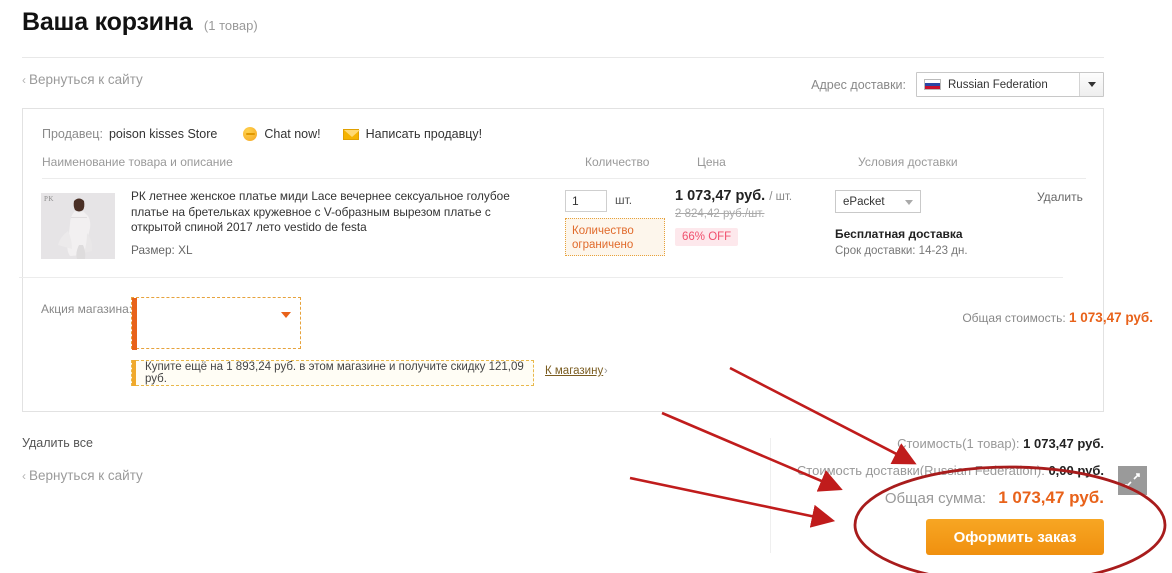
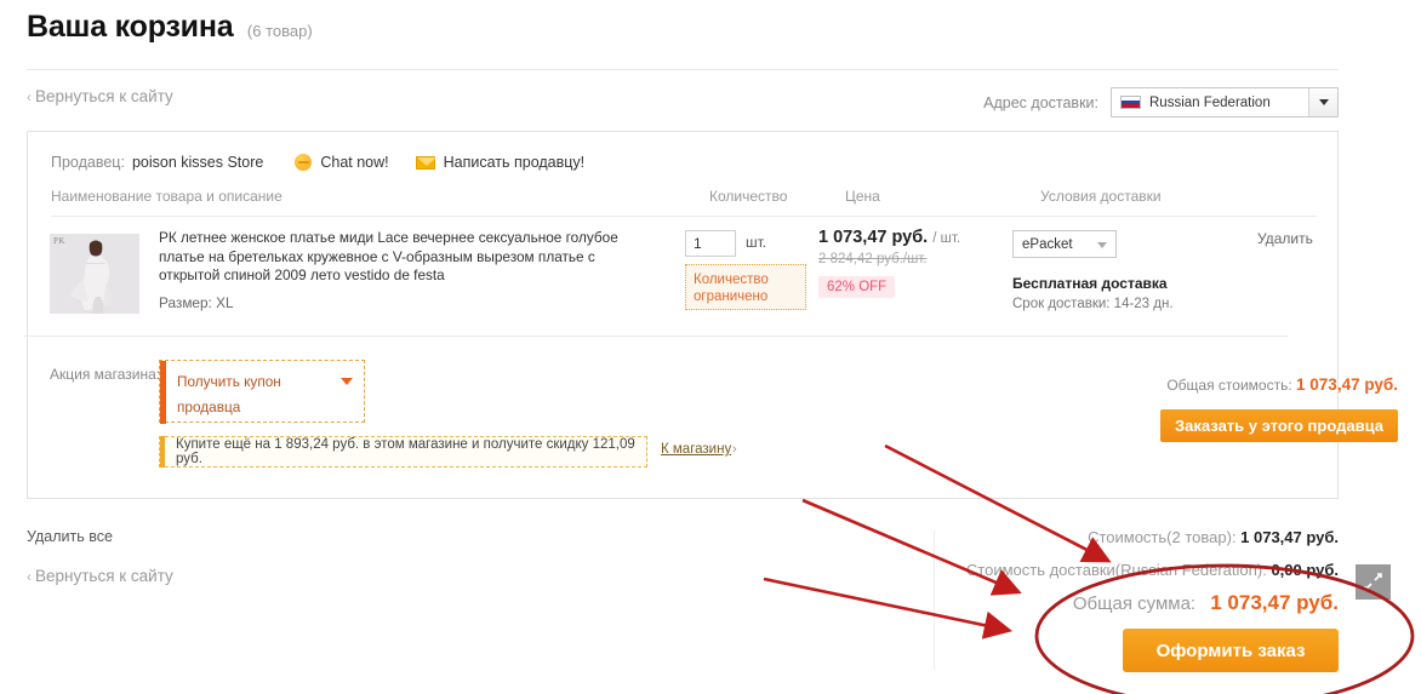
- Ваша корзина (1 товар)
+ Ваша корзина (6 товар)
  ‹ Вернуться к сайту
  Адрес доставки:
  Russian Federation
  Продавец:
  poison kisses Store
  Chat now!
  Написать продавцу!
  Наименование товара и описание
  Количество
  Цена
  Условия доставки
  PK
- РК летнее женское платье миди Lace вечернее сексуальное голубое платье на бретельках кружевное с V-образным вырезом платье с открытой спиной 2017 лето vestido de festa
+ РК летнее женское платье миди Lace вечернее сексуальное голубое платье на бретельках кружевное с V-образным вырезом платье с открытой спиной 2009 лето vestido de festa
  Размер: XL
  1
  шт.
  Количество ограничено
  1 073,47 руб. / шт.
  2 824,42 руб./шт.
- 66% OFF
+ 62% OFF
  ePacket
  Бесплатная доставка
  Срок доставки: 14-23 дн.
  Удалить
  Акция магазина
+ Получить купон продавца
  Купите ещё на 1 893,24 руб. в этом магазине и получите скидку 121,09 руб.
  К магазину
  ›
  Общая стоимость: 1 073,47 руб.
+ Заказать у этого продавца
  Удалить все
  ‹ Вернуться к сайту
- Стоимость(1 товар): 1 073,47 руб.
+ Стоимость(2 товар): 1 073,47 руб.
  Стоимость доставки(Rusn Federation): 0 руб.
  Общая сумма: 1 073,47 руб.
  Оформить заказ
